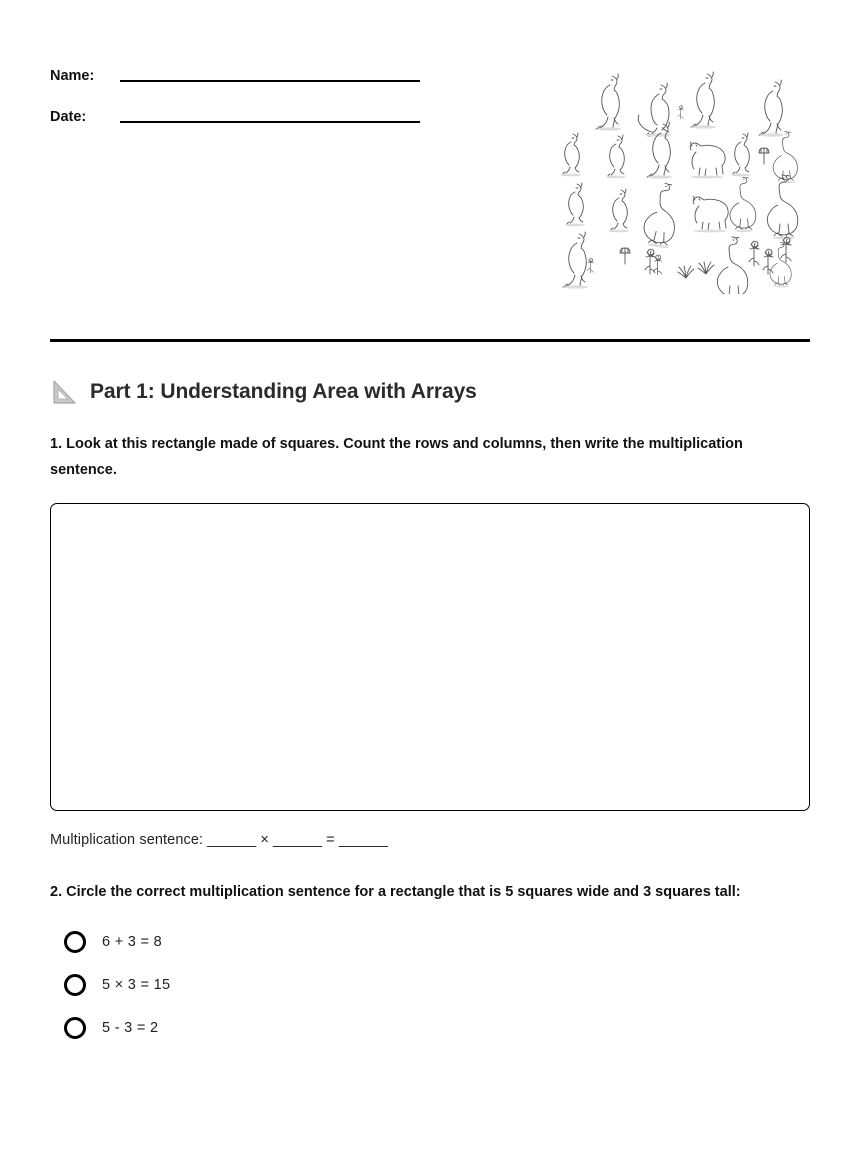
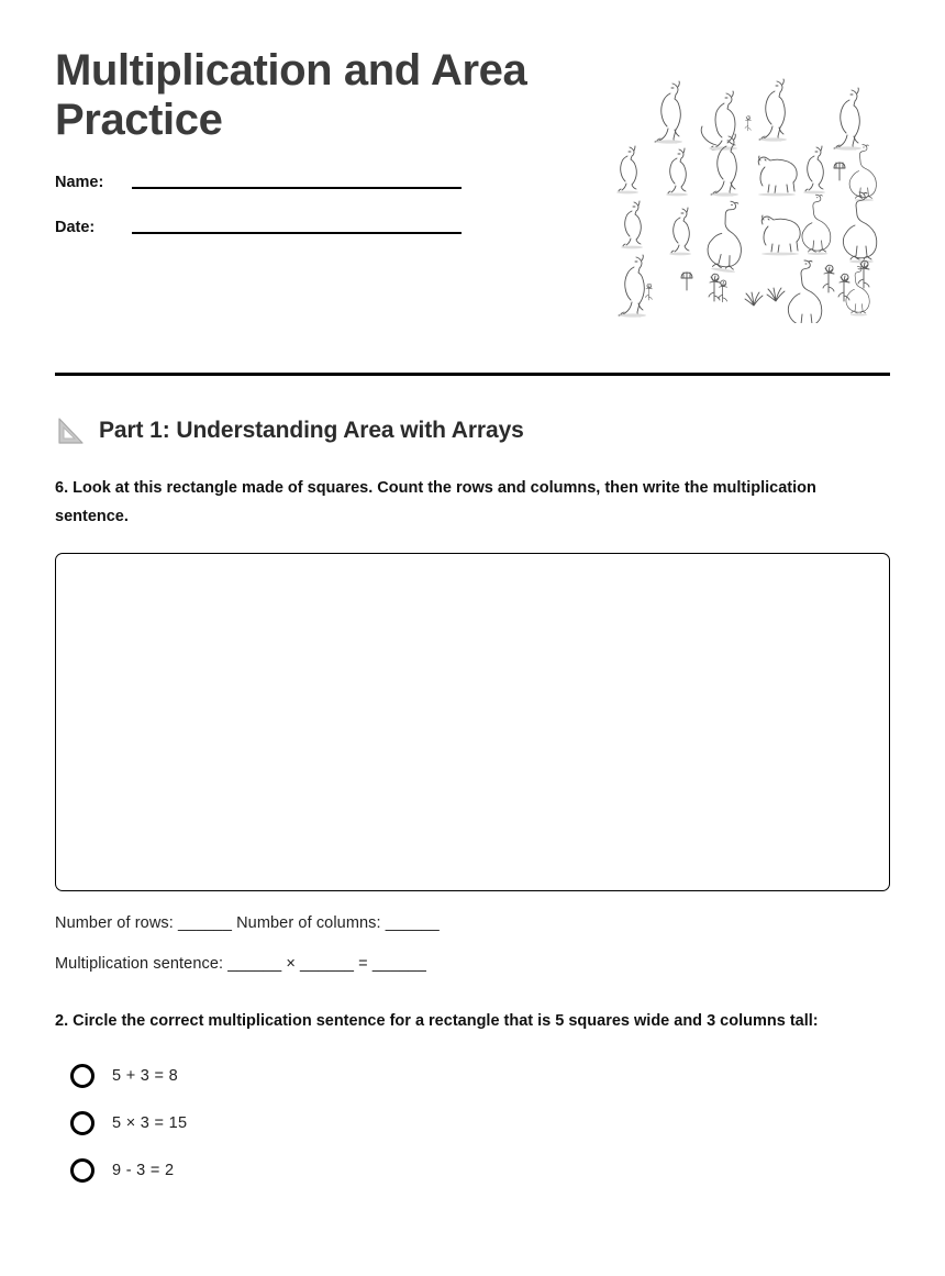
+ Multiplication and Area Practice
  Name:
  Date:
  Part 1: Understanding Area with Arrays
- 1. Look at this rectangle made of squares. Count the rows and columns, then write the multiplication sentence.
+ 6. Look at this rectangle made of squares. Count the rows and columns, then write the multiplication sentence.
+ Number of rows: ______ Number of columns: ______
  Multiplication sentence: ______ × ______ = ______
- 2. Circle the correct multiplication sentence for a rectangle that is 5 squares wide and 3 squares tall:
+ 2. Circle the correct multiplication sentence for a rectangle that is 5 squares wide and 3 columns tall:
- 6 + 3 = 8
+ 5 + 3 = 8
  5 × 3 = 15
- 5 - 3 = 2
+ 9 - 3 = 2
